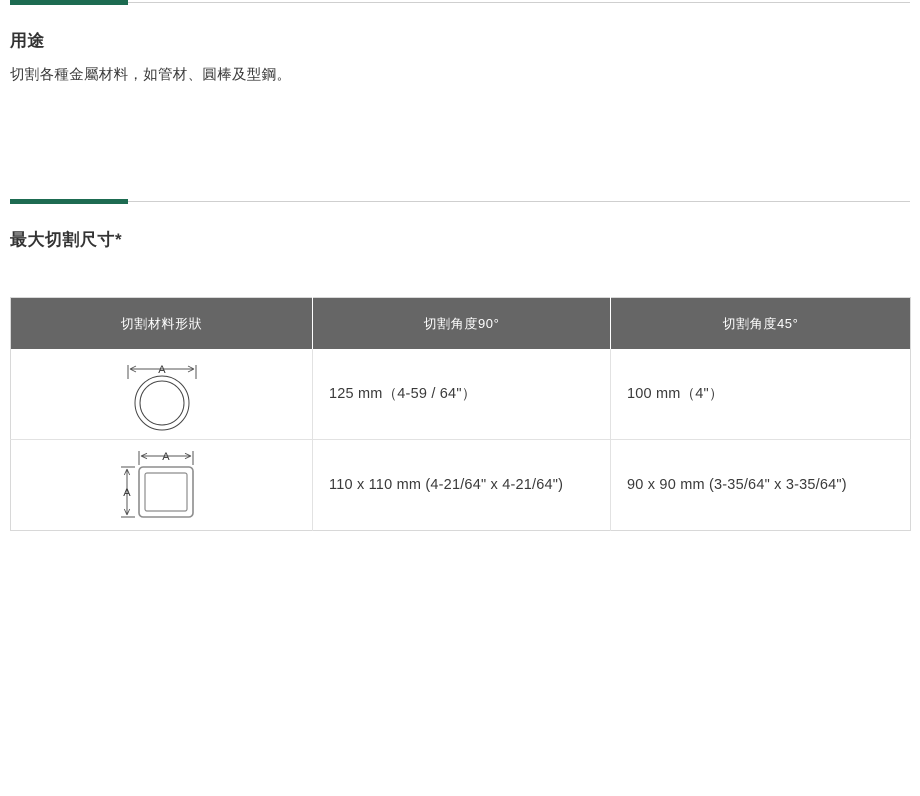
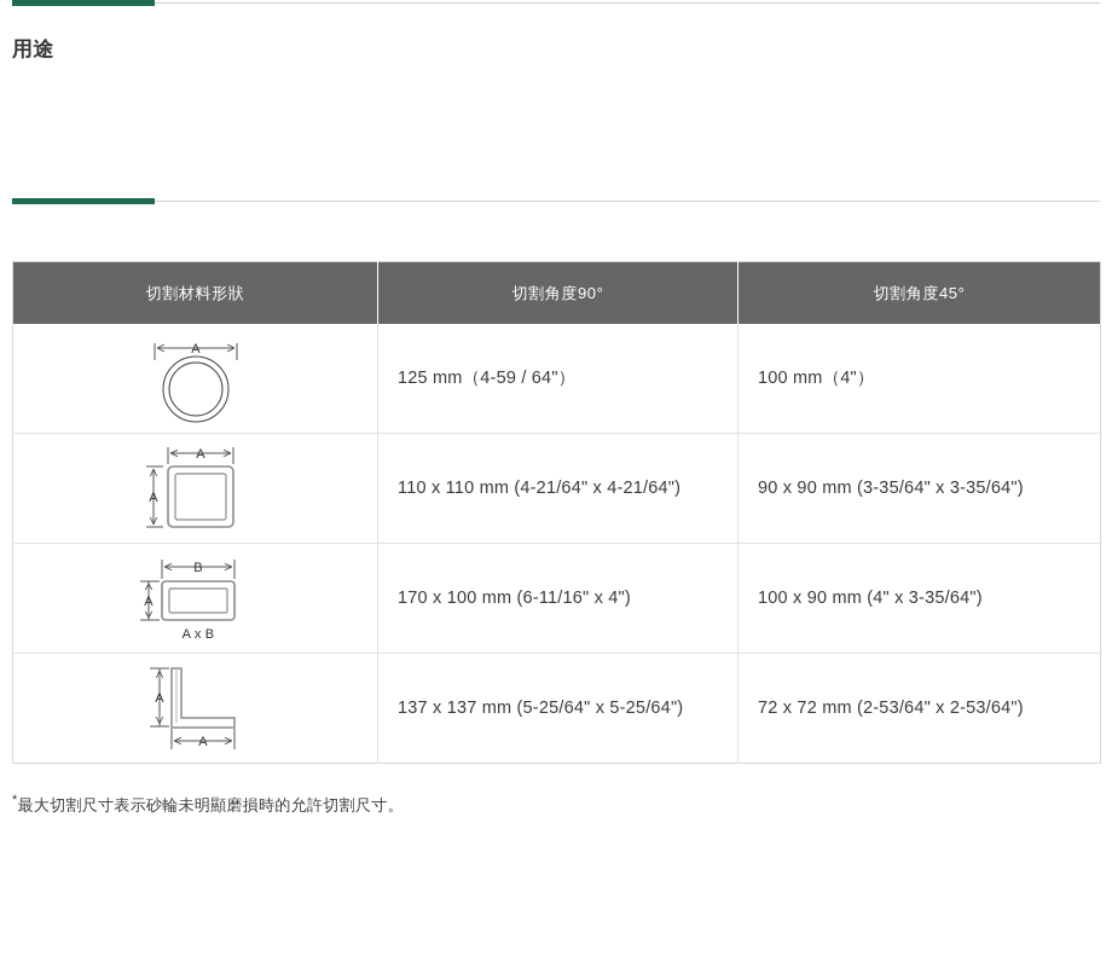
  用途
- 切割各種金屬材料，如管材、圓棒及型鋼。
- 最大切割尺寸*
  切割材料形狀	切割角度90°	切割角度45°
  A	125 mm（4-59 / 64"）	100 mm（4"）
  A A	110 x 110 mm (4-21/64" x 4-21/64")	90 x 90 mm (3-35/64" x 3-35/64")
+ B A A x B	170 x 100 mm (6-11/16" x 4")	100 x 90 mm (4" x 3-35/64")
+ A A	137 x 137 mm (5-25/64" x 5-25/64")	72 x 72 mm (2-53/64" x 2-53/64")
+ *最大切割尺寸表示砂輪未明顯磨損時的允許切割尺寸。
